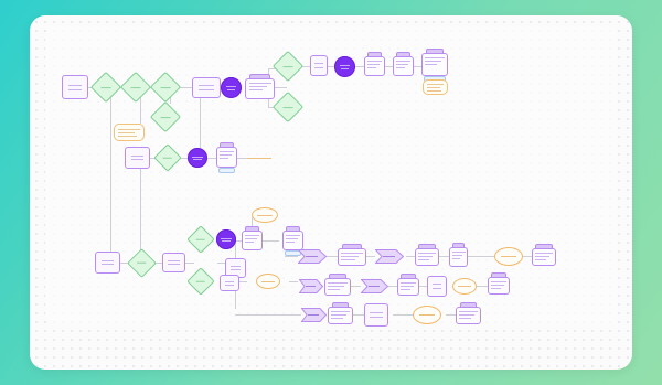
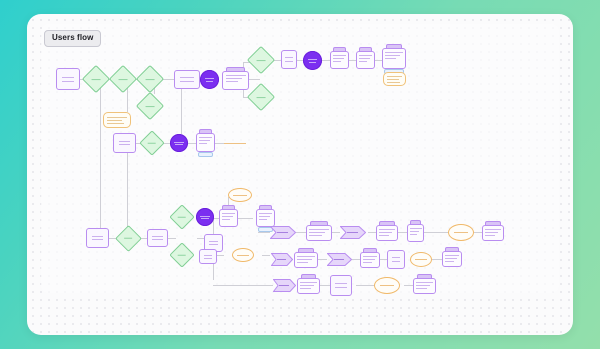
+ Users flow
